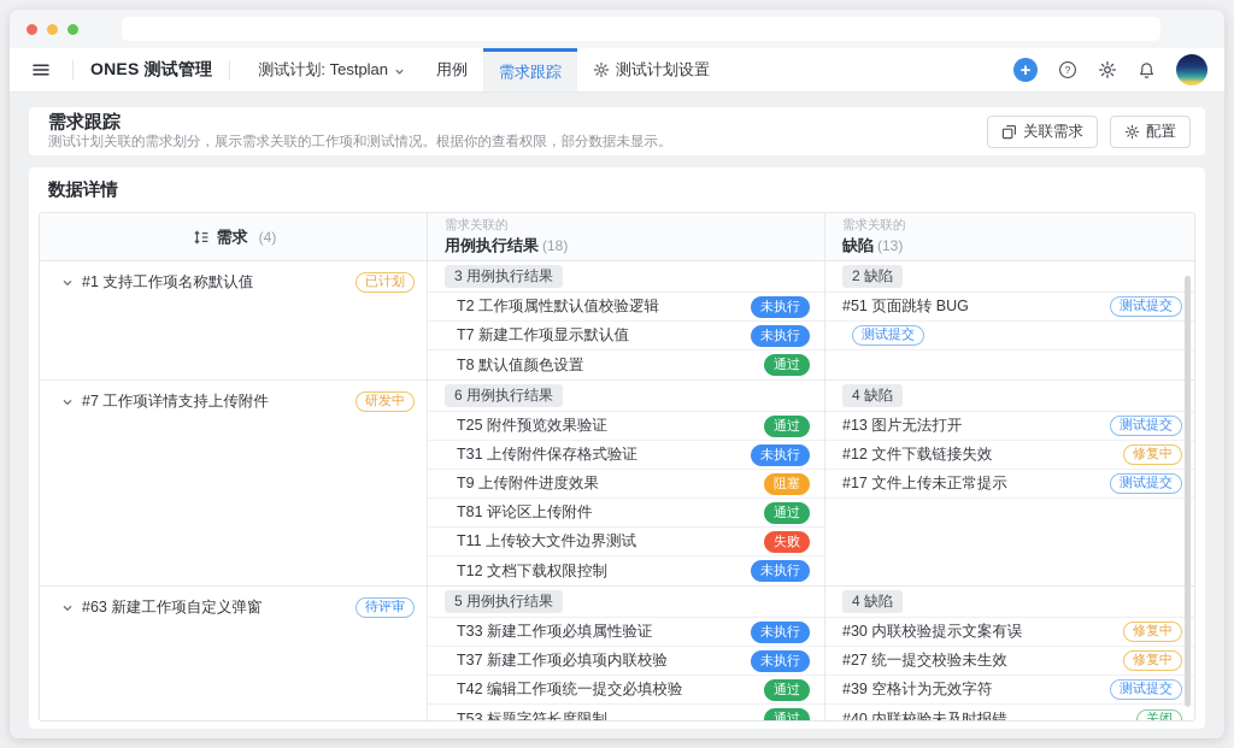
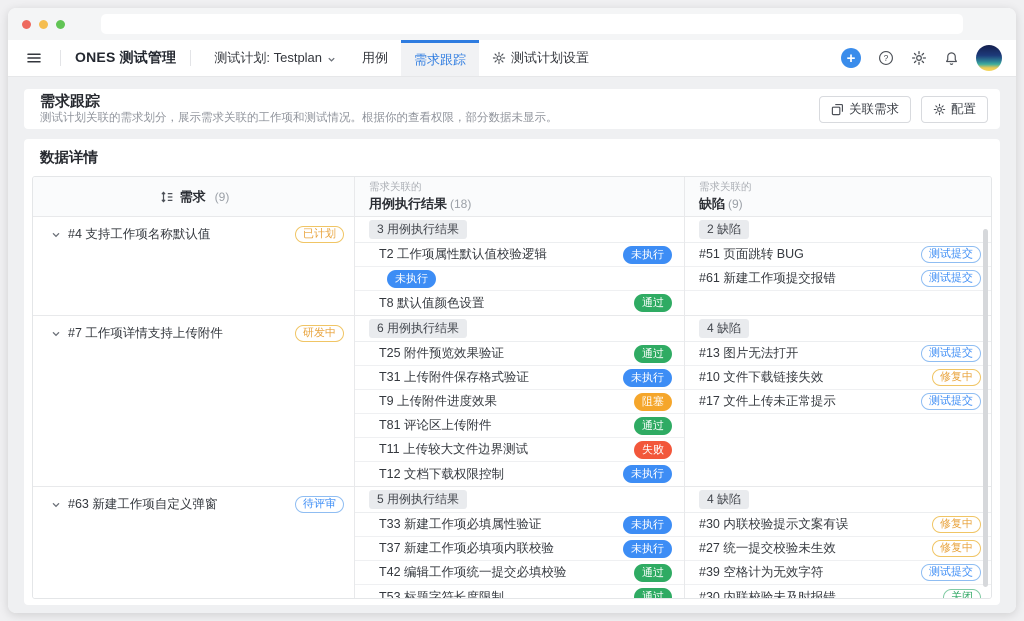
  ONES 测试管理
  测试计划: Testplan
  用例
  需求跟踪
  测试计划设置
  +
  ?
  需求跟踪
  测试计划关联的需求划分，展示需求关联的工作项和测试情况。根据你的查看权限，部分数据未显示。
  关联需求
  配置
  数据详情
  需求
- (4)
+ (9)
  需求关联的
  用例执行结果 (18)
  需求关联的
- 缺陷 (13)
+ 缺陷 (9)
- #1 支持工作项名称默认值
+ #4 支持工作项名称默认值
  已计划
  3 用例执行结果
  T2 工作项属性默认值校验逻辑
  未执行
- T7 新建工作项显示默认值
  未执行
  T8 默认值颜色设置
  通过
  2 缺陷
  #51 页面跳转 BUG
  测试提交
+ #61 新建工作项提交报错
  测试提交
  #7 工作项详情支持上传附件
  研发中
  6 用例执行结果
  T25 附件预览效果验证
  通过
  T31 上传附件保存格式验证
  未执行
  T9 上传附件进度效果
  阻塞
  T81 评论区上传附件
  通过
  T11 上传较大文件边界测试
  失败
  T12 文档下载权限控制
  未执行
  4 缺陷
  #13 图片无法打开
  测试提交
- #12 文件下载链接失效
+ #10 文件下载链接失效
  修复中
  #17 文件上传未正常提示
  测试提交
  #63 新建工作项自定义弹窗
  待评审
  5 用例执行结果
  T33 新建工作项必填属性验证
  未执行
  T37 新建工作项必填项内联校验
  未执行
  T42 编辑工作项统一提交必填校验
  通过
  T53 标题字符长度限制
  通过
  4 缺陷
  #30 内联校验提示文案有误
  修复中
  #27 统一提交校验未生效
  修复中
  #39 空格计为无效字符
  测试提交
- #40 内联校验未及时报错
+ #30 内联校验未及时报错
  关闭
